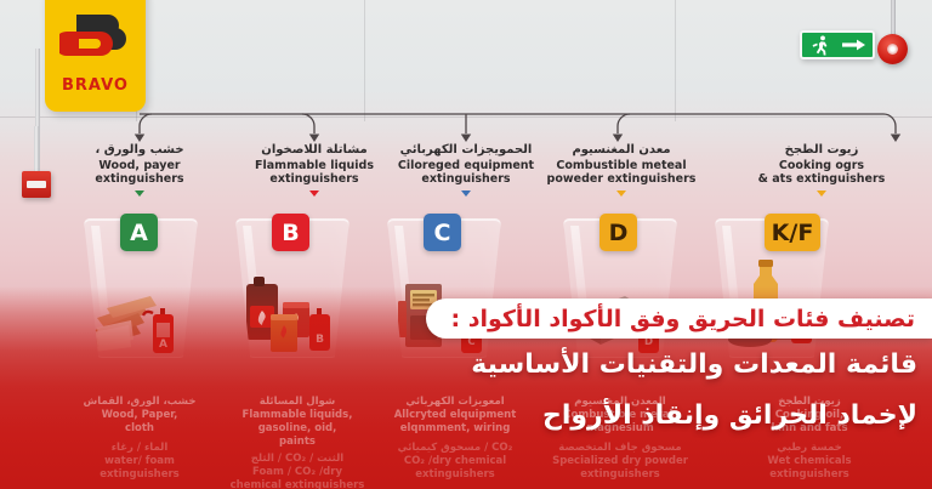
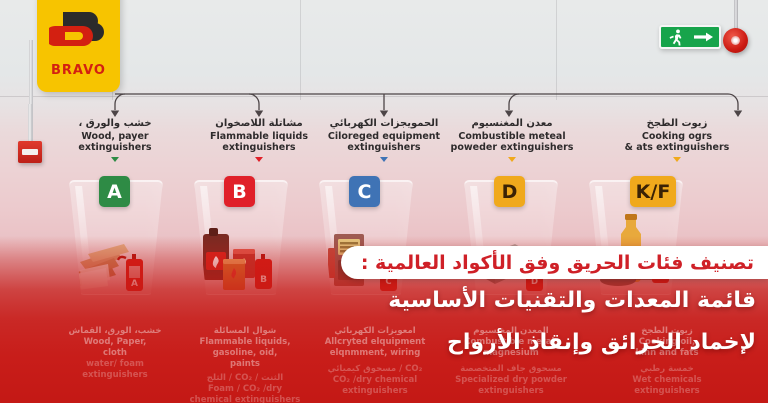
  BRAVO
  خشب والورق ،
  Wood, payer
  extinguishers
  مشاتلة اللاصخوان
  Flammable liquids
  extinguishers
  الحمويجزات الكهربائي
  Ciloreged equipment
  extinguishers
  معدن المغنسيوم
  Combustible meteal
  poweder extinguishers
  زيوت الطجخ
  Cooking ogrs
  & ats extinguishers
  A
  B
  C
  D
  K/F
  خشب، الورق، القماش
  Wood, Paper,
  cloth
- الماء / رغاء
  water/ foam
  extinguishers
  شوال المسائلة
  Flammable liquids,
  gasoline, oid,
  paints
  الثنت / CO₂ / الثلج
  Foam / CO₂ /dry
  chemical extinguishers
  امعويزات الكهربائي
  Allcryted elquipment
  elqnmment, wiring
  CO₂ / مسحوق كيميائي
  CO₂ /dry chemical
  extinguishers
  المعدن المغنسيوم
  Combustible metal,
  magnesium
  مسحوق جاف المتخصصة
  Specialized dry powder
  extinguishers
  زيوت الطجخ
  Cooking oil,
  kinn and fats
  خمسة رطبي
  Wet chemicals
  extinguishers
- تصنيف فئات الحريق وفق الأكواد الأكواد :
+ تصنيف فئات الحريق وفق الأكواد العالمية :
  قائمة المعدات والتقنيات الأساسية
  لإخماد الحرائق وإنقاذ الأرواح
